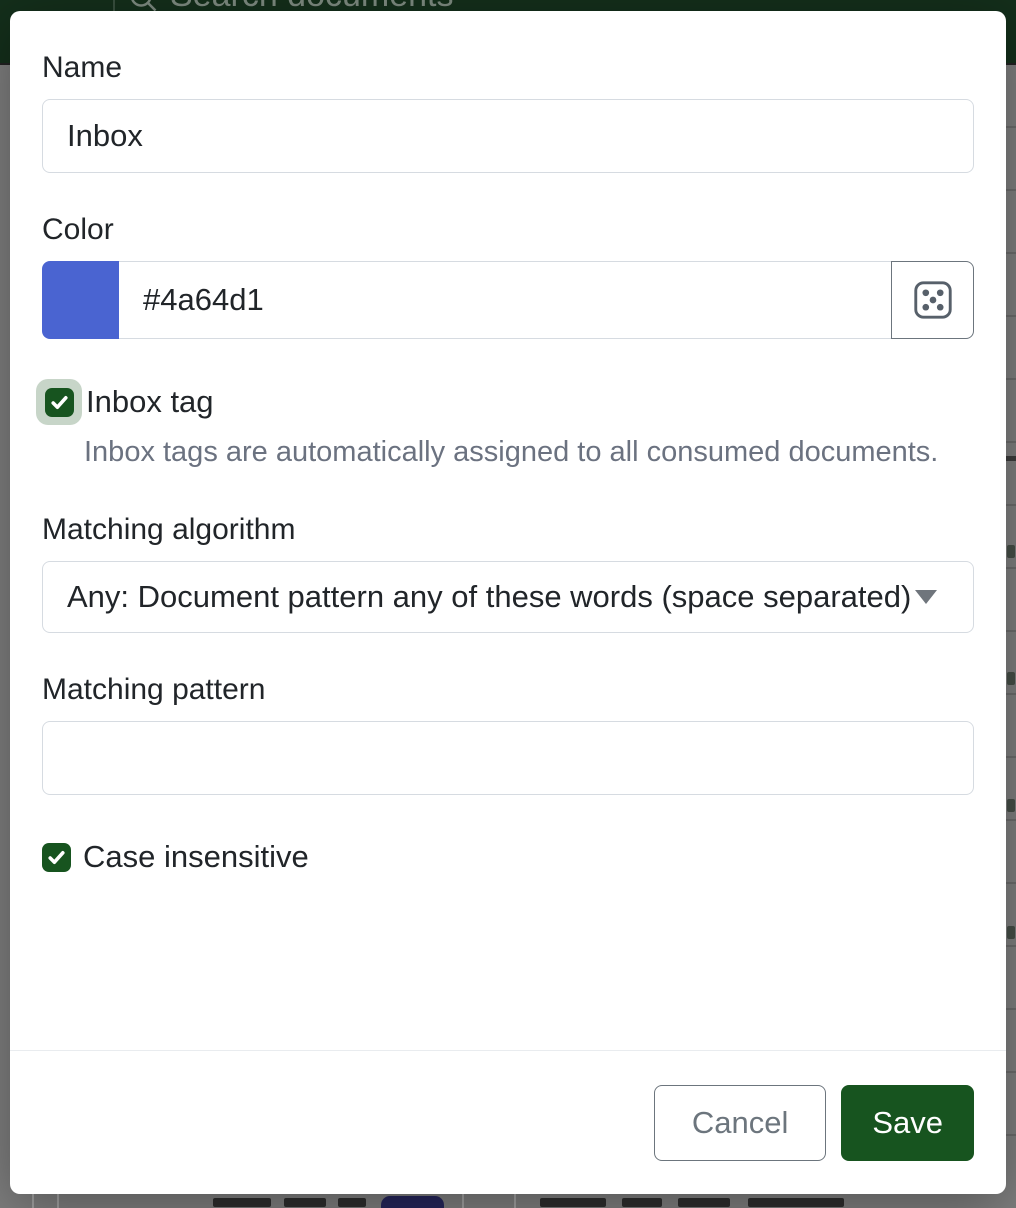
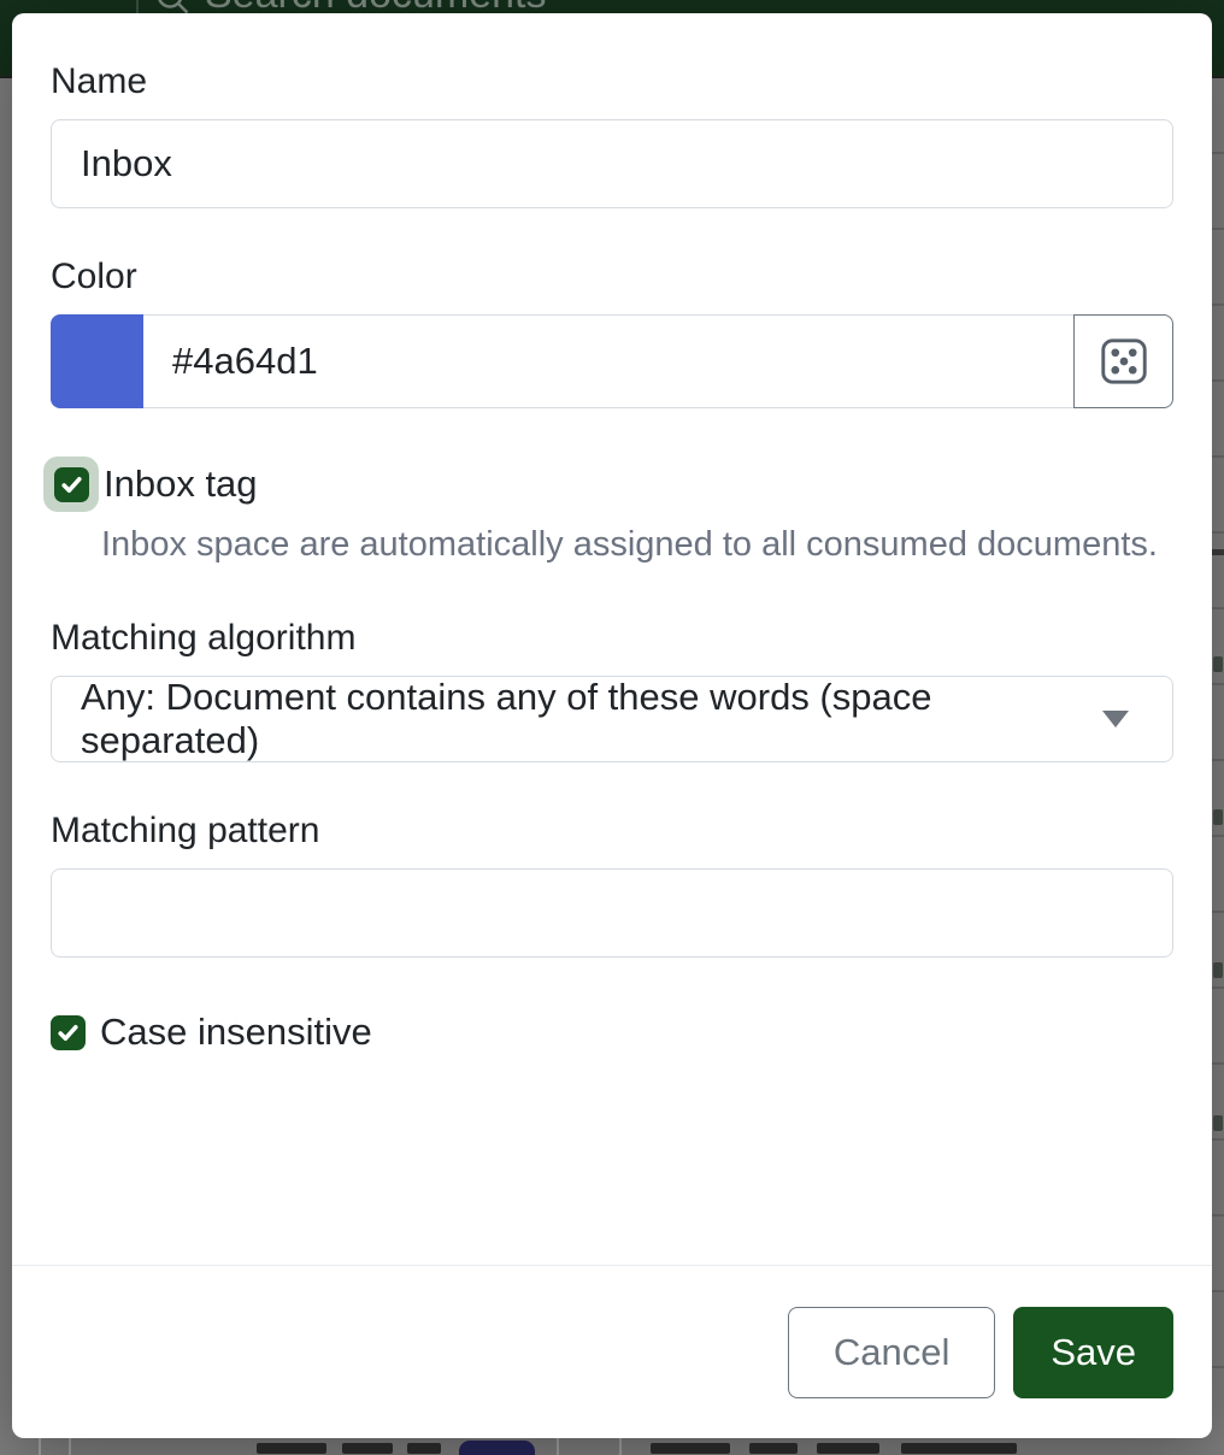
  Name
  Inbox
  Color
  #4a64d1
  Inbox tag
- Inbox tags are automatically assigned to all consumed documents.
+ Inbox space are automatically assigned to all consumed documents.
  Matching algorithm
- Any: Document pattern any of these words (space separated)
+ Any: Document contains any of these words (space separated)
  Matching pattern
  Case insensitive
  Cancel
  Save
